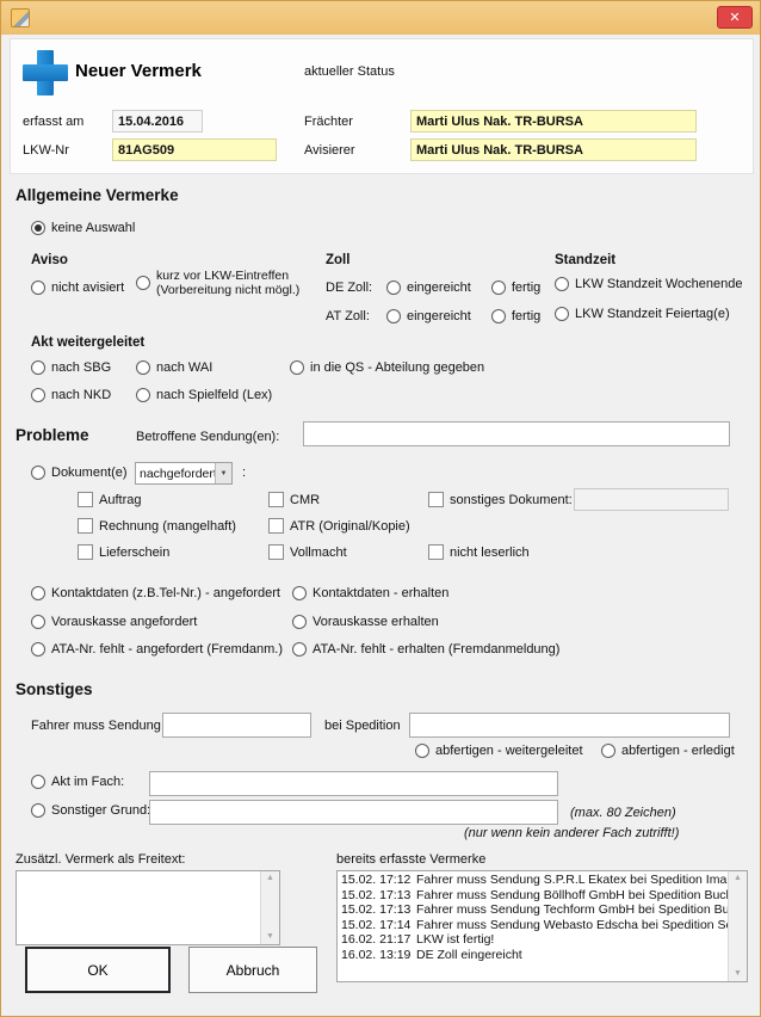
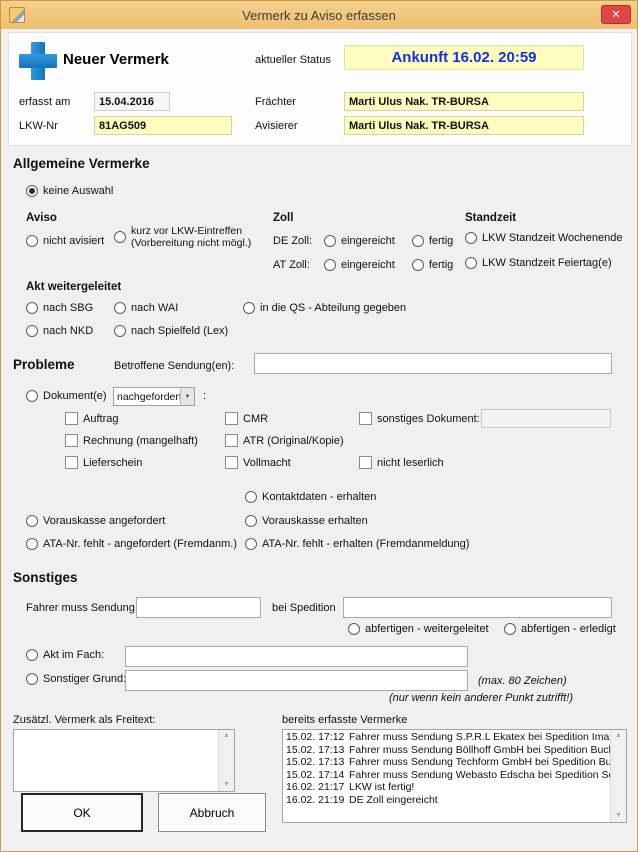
+ Vermerk zu Aviso erfassen
  ✕
  Neuer Vermerk
  aktueller Status
+ Ankunft 16.02. 20:59
  erfasst am
  15.04.2016
  Frächter
  Marti Ulus Nak. TR-BURSA
  LKW-Nr
  81AG509
  Avisierer
  Marti Ulus Nak. TR-BURSA
  Allgemeine Vermerke
  keine Auswahl
  Aviso
  Zoll
  Standzeit
  nicht avisiert
  kurz vor LKW-Eintreffen
  (Vorbereitung nicht mögl.)
  DE Zoll:
  eingereicht
  fertig
  AT Zoll:
  eingereicht
  fertig
  LKW Standzeit Wochenende
  LKW Standzeit Feiertag(e)
  Akt weitergeleitet
  nach SBG
  nach WAI
  in die QS - Abteilung gegeben
  nach NKD
  nach Spielfeld (Lex)
  Probleme
  Betroffene Sendung(en):
  Dokument(e)
  nachgeforder
  :
  Auftrag
  CMR
  sonstiges Dokument:
  Rechnung (mangelhaft)
  ATR (Original/Kopie)
  Lieferschein
  Vollmacht
  nicht leserlich
- Kontaktdaten (z.B.Tel-Nr.) - angefordert
  Kontaktdaten - erhalten
  Vorauskasse angefordert
  Vorauskasse erhalten
  ATA-Nr. fehlt - angefordert (Fremdanm.)
  ATA-Nr. fehlt - erhalten (Fremdanmeldung)
  Sonstiges
  Fahrer muss Sendung
  bei Spedition
  abfertigen - weitergeleitet
  abfertigen - erledigt
  Akt im Fach:
  Sonstiger Grund
  (max. 80 Zeichen)
- (nur wenn kein anderer Fach zutrifft!)
+ (nur wenn kein anderer Punkt zutrifft!)
  Zusätzl. Vermerk als Freitext:
  bereits erfasste Vermerke
  15.02. 17:12
  Fahrer muss Sendung S.P.R.L Ekatex bei Spedition Ima
  15.02. 17:13
  Fahrer muss Sendung Böllhoff GmbH bei Spedition Buc
  15.02. 17:13
  Fahrer muss Sendung Techform GmbH bei Spedition Bu
  15.02. 17:14
  Fahrer muss Sendung Webasto Edscha bei Spedition S
  16.02. 21:17
  LKW ist fertig!
- 16.02. 13:19
+ 16.02. 21:19
  DE Zoll eingereicht
  OK
  Abbruch
